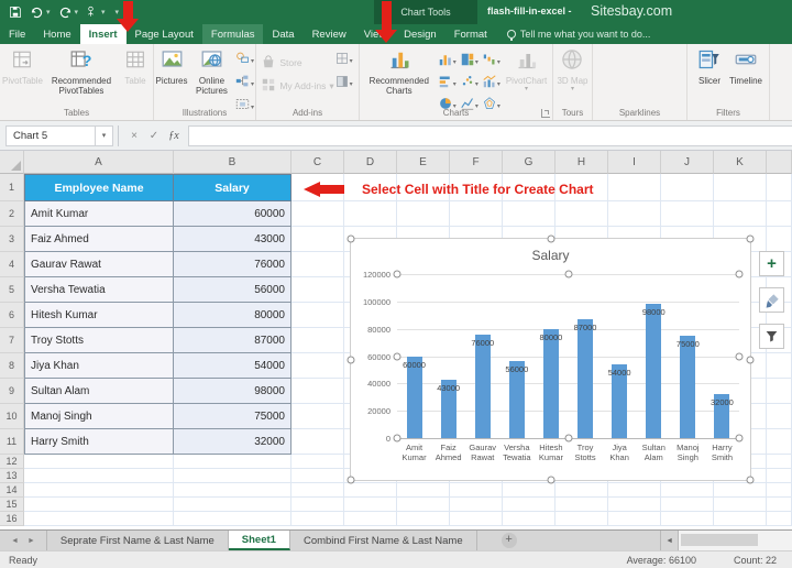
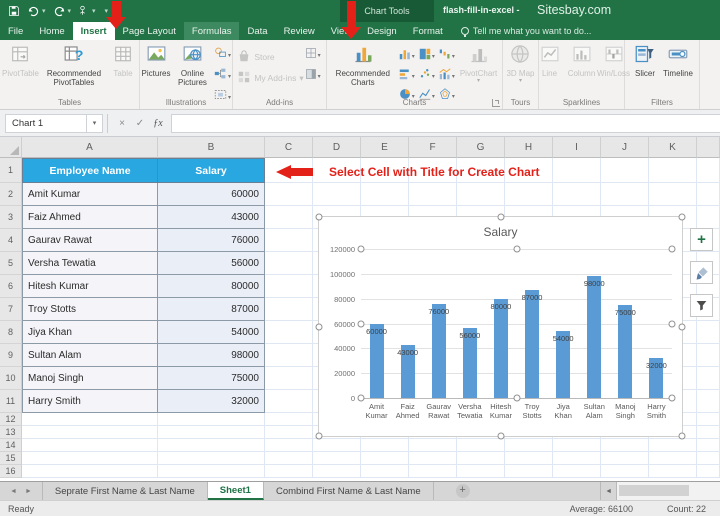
  Chart Tools
  flash-fill-in-excel -
  Sitesbay.com
  File
  Home
  Insert
  Page Layout
  Formulas
  Data
  Review
  View
  Design
  Format
  Tell me what you want to do...
  PivotTable
  ?
  Recommended PivotTables
  Table
  Tables
  Pictures
  Online Pictures
  Illustrations
  Store
  My Add-ins
  ▾
  Add-ins
  Recommended Charts
  PivotChart
  Charts
  3D Map
  Tours
+ Line
+ Column
+ Win/Loss
  Sparklines
  Slicer
  Timeline
  Filters
- Chart 5
+ Chart 1
  ×
  ✓
  ƒx
  A
  B
  C
  D
  E
  F
  G
  H
  I
  J
  K
  1
  Employee Name
  Salary
  2
  Amit Kumar
  60000
  3
  Faiz Ahmed
  43000
  4
  Gaurav Rawat
  76000
  5
  Versha Tewatia
  56000
  6
  Hitesh Kumar
  80000
  7
  Troy Stotts
  87000
  8
  Jiya Khan
  54000
  9
  Sultan Alam
  98000
  10
  Manoj Singh
  75000
  11
  Harry Smith
  32000
  12
  13
  14
  15
  16
  Select Cell with Title for Create Chart
  Salary
  120000
  100000
  80000
  60000
  40000
  20000
  0
  60000
  Amit
  Kumar
  43000
  Faiz
  Ahmed
  76000
  Gaurav
  Rawat
  56000
  Versha
  Tewatia
  80000
  Hitesh
  Kumar
  87000
  Troy
  Stotts
  54000
  Jiya
  Khan
  98000
  Sultan
  Alam
  75000
  Manoj
  Singh
  32000
  Harry
  Smith
  +
  Seprate First Name & Last Name
  Sheet1
  Combind First Name & Last Name
  +
  Ready
  Average: 66100
  Count: 22
